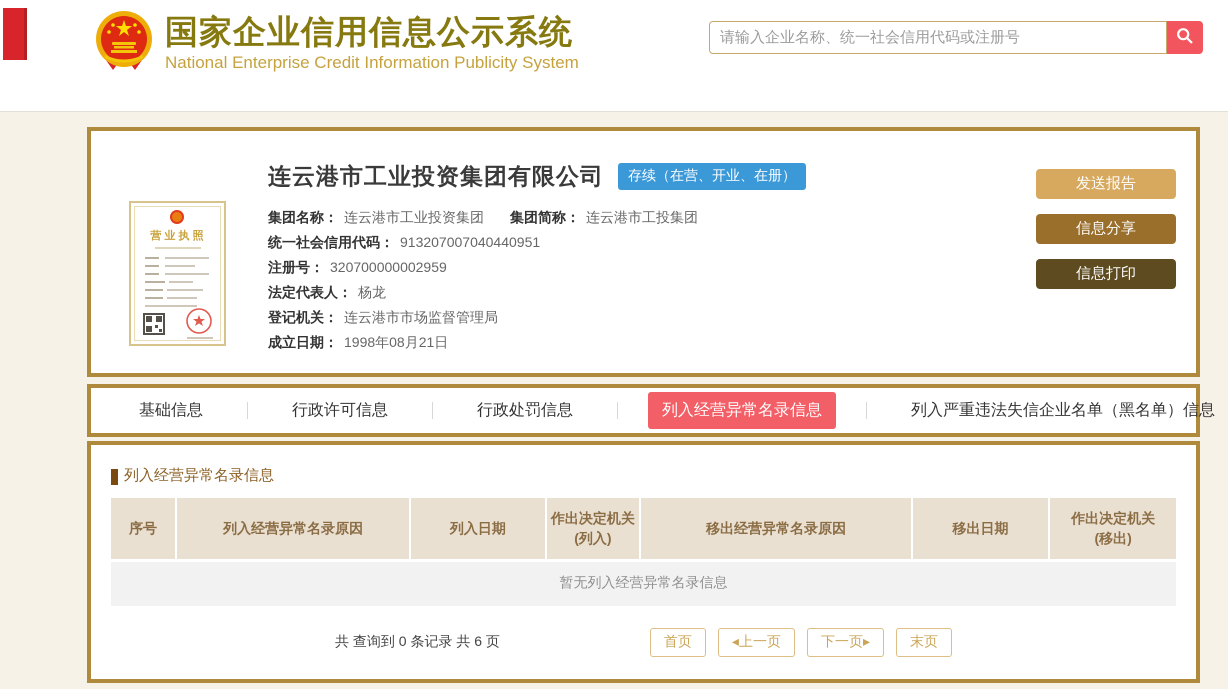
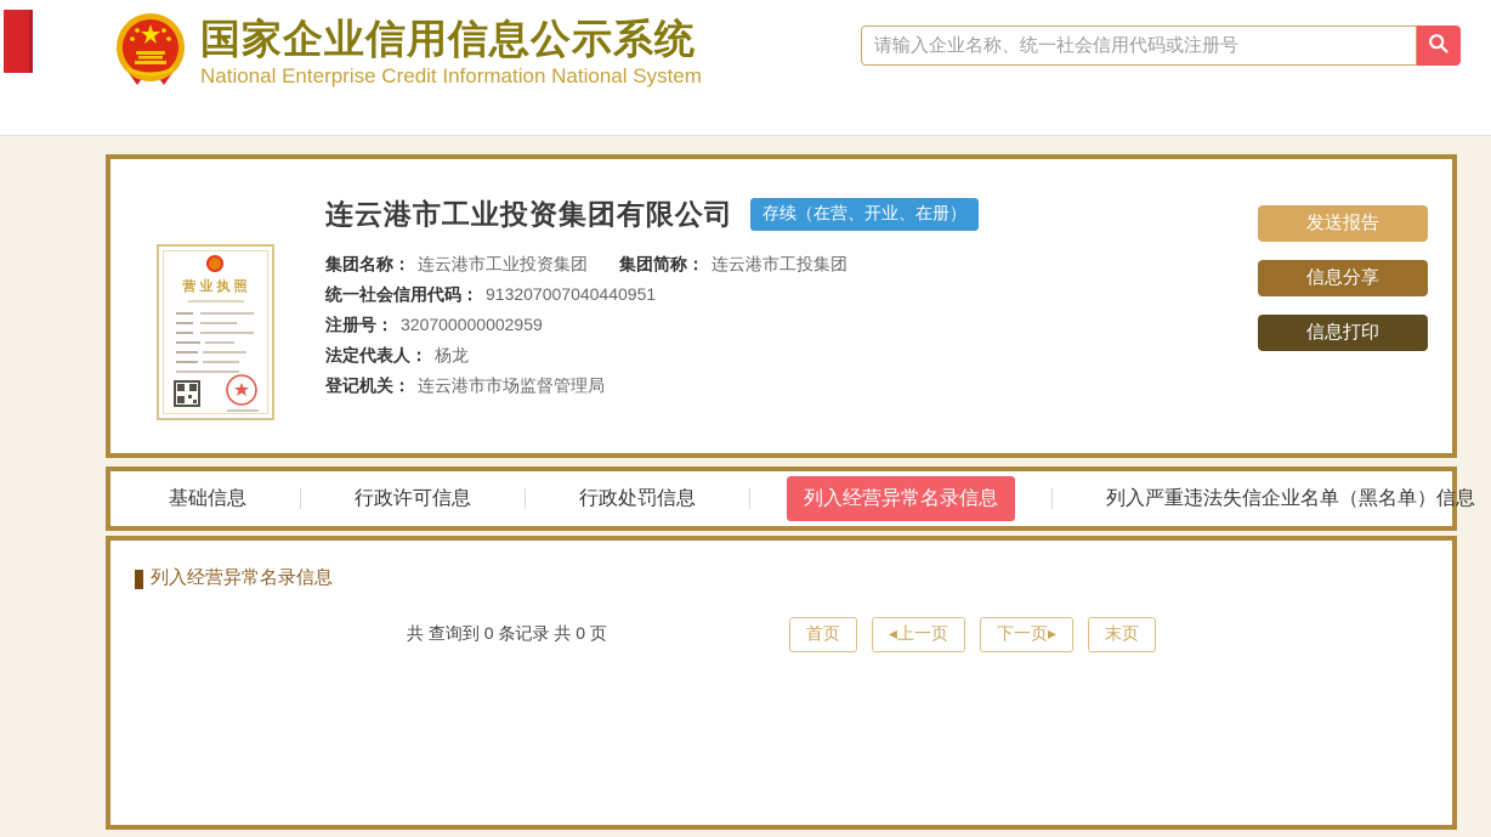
  国家企业信用信息公示系统
- National Enterprise Credit Information Publicity System
+ National Enterprise Credit Information National System
  请输入企业名称、统一社会信用代码或注册号
  营 业 执 照
  连云港市工业投资集团有限公司
  存续（在营、开业、在册）
  集团名称： 连云港市工业投资集团 集团简称： 连云港市工投集团
  统一社会信用代码： 913207007040440951
  注册号： 320700000002959
  法定代表人： 杨龙
  登记机关： 连云港市市场监督管理局
- 成立日期： 1998年08月21日
  发送报告
  信息分享
  信息打印
  基础信息
  行政许可信息
  行政处罚信息
  列入经营异常名录信息
  列入严重违法失信企业名单（黑名单）信息
  列入经营异常名录信息
- 序号	列入经营异常名录原因	列入日期	作出决定机关 (列入)	移出经营异常名录原因	移出日期	作出决定机关 (移出)
- 暂无列入经营异常名录信息
- 共 查询到 0 条记录 共 6 页
+ 共 查询到 0 条记录 共 0 页
  首页
  ◂上一页
  下一页▸
  末页
